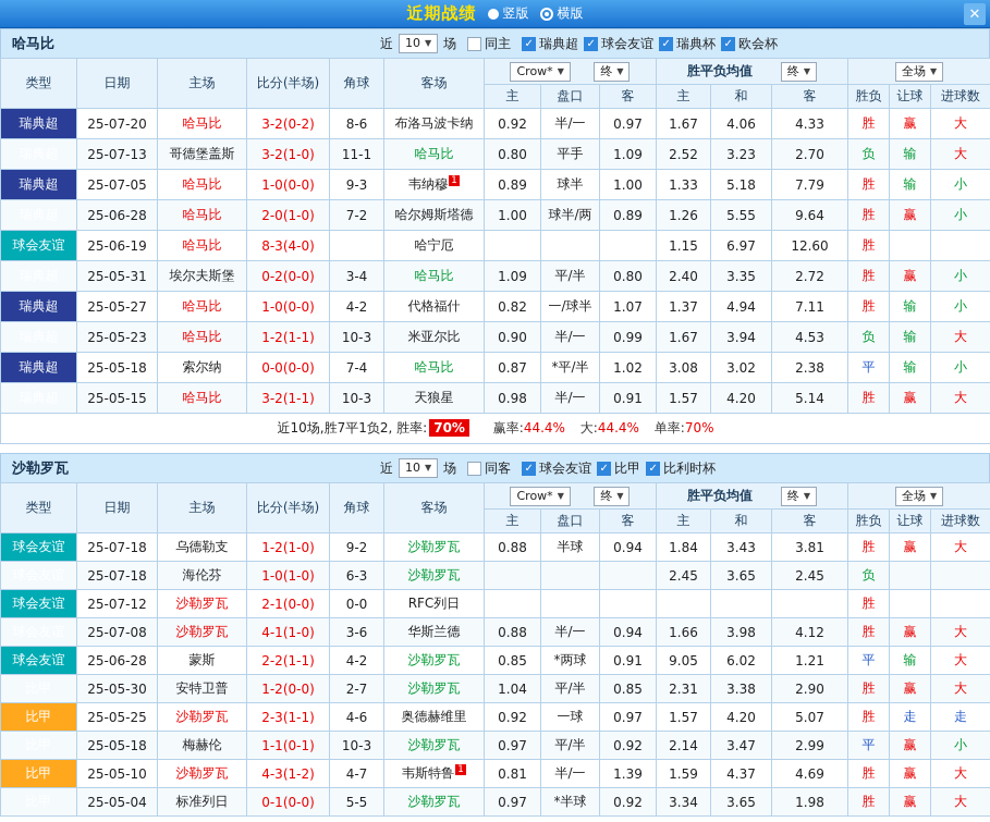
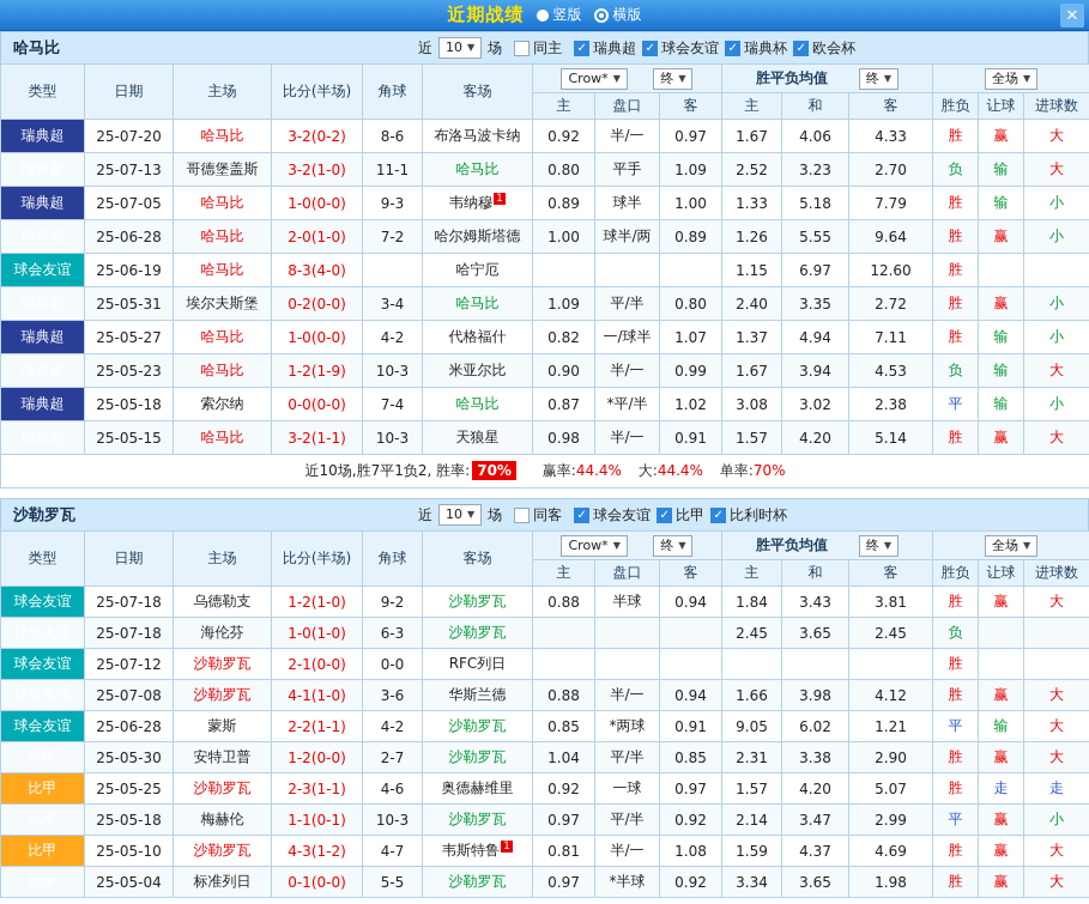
  近期战绩
  竖版
  横版
  ✕
  哈马比
  近
  10
  ▼
  场
  同主
  瑞典超
  球会友谊
  瑞典杯
  欧会杯
  类型	日期	主场	比分(半场)	角球	客场	Crow* ▼ 终 ▼	胜平负均值 终 ▼	全场 ▼
  主	盘口	客	主	和	客	胜负	让球	进球数
  瑞典超	25-07-20	哈马比	3-2(0-2)	8-6	布洛马波卡纳	0.92	半/一	0.97	1.67	4.06	4.33	胜	赢	大
  	25-07-13	哥德堡盖斯	3-2(1-0)	11-1	哈马比	0.80	平手	1.09	2.52	3.23	2.70	负	输	大
  瑞典超	25-07-05	哈马比	1-0(0-0)	9-3	韦纳穆 1	0.89	球半	1.00	1.33	5.18	7.79	胜	输	小
  	25-06-28	哈马比	2-0(1-0)	7-2	哈尔姆斯塔德	1.00	球半/两	0.89	1.26	5.55	9.64	胜	赢	小
  球会友谊	25-06-19	哈马比	8-3(4-0)		哈宁厄				1.15	6.97	12.60	胜
  	25-05-31	埃尔夫斯堡	0-2(0-0)	3-4	哈马比	1.09	平/半	0.80	2.40	3.35	2.72	胜	赢	小
  瑞典超	25-05-27	哈马比	1-0(0-0)	4-2	代格福什	0.82	一/球半	1.07	1.37	4.94	7.11	胜	输	小
- 	25-05-23	哈马比	1-2(1-1)	10-3	米亚尔比	0.90	半/一	0.99	1.67	3.94	4.53	负	输	大
+ 	25-05-23	哈马比	1-2(1-9)	10-3	米亚尔比	0.90	半/一	0.99	1.67	3.94	4.53	负	输	大
  瑞典超	25-05-18	索尔纳	0-0(0-0)	7-4	哈马比	0.87	*平/半	1.02	3.08	3.02	2.38	平	输	小
  	25-05-15	哈马比	3-2(1-1)	10-3	天狼星	0.98	半/一	0.91	1.57	4.20	5.14	胜	赢	大
  近10场,胜7平1负2, 胜率: 70% 赢率:44.4% 大:44.4% 单率:70%
  沙勒罗瓦
  近
  10
  ▼
  场
  同客
  球会友谊
  比甲
  比利时杯
  类型	日期	主场	比分(半场)	角球	客场	Crow* ▼ 终 ▼	胜平负均值 终 ▼	全场 ▼
  主	盘口	客	主	和	客	胜负	让球	进球数
  球会友谊	25-07-18	乌德勒支	1-2(1-0)	9-2	沙勒罗瓦	0.88	半球	0.94	1.84	3.43	3.81	胜	赢	大
  	25-07-18	海伦芬	1-0(1-0)	6-3	沙勒罗瓦				2.45	3.65	2.45	负
  球会友谊	25-07-12	沙勒罗瓦	2-1(0-0)	0-0	RFC列日							胜
  	25-07-08	沙勒罗瓦	4-1(1-0)	3-6	华斯兰德	0.88	半/一	0.94	1.66	3.98	4.12	胜	赢	大
  球会友谊	25-06-28	蒙斯	2-2(1-1)	4-2	沙勒罗瓦	0.85	*两球	0.91	9.05	6.02	1.21	平	输	大
  	25-05-30	安特卫普	1-2(0-0)	2-7	沙勒罗瓦	1.04	平/半	0.85	2.31	3.38	2.90	胜	赢	大
  比甲	25-05-25	沙勒罗瓦	2-3(1-1)	4-6	奥德赫维里	0.92	一球	0.97	1.57	4.20	5.07	胜	走	走
  	25-05-18	梅赫伦	1-1(0-1)	10-3	沙勒罗瓦	0.97	平/半	0.92	2.14	3.47	2.99	平	赢	小
- 比甲	25-05-10	沙勒罗瓦	4-3(1-2)	4-7	韦斯特鲁 1	0.81	半/一	1.39	1.59	4.37	4.69	胜	赢	大
+ 比甲	25-05-10	沙勒罗瓦	4-3(1-2)	4-7	韦斯特鲁 1	0.81	半/一	1.08	1.59	4.37	4.69	胜	赢	大
  	25-05-04	标准列日	0-1(0-0)	5-5	沙勒罗瓦	0.97	*半球	0.92	3.34	3.65	1.98	胜	赢	大
